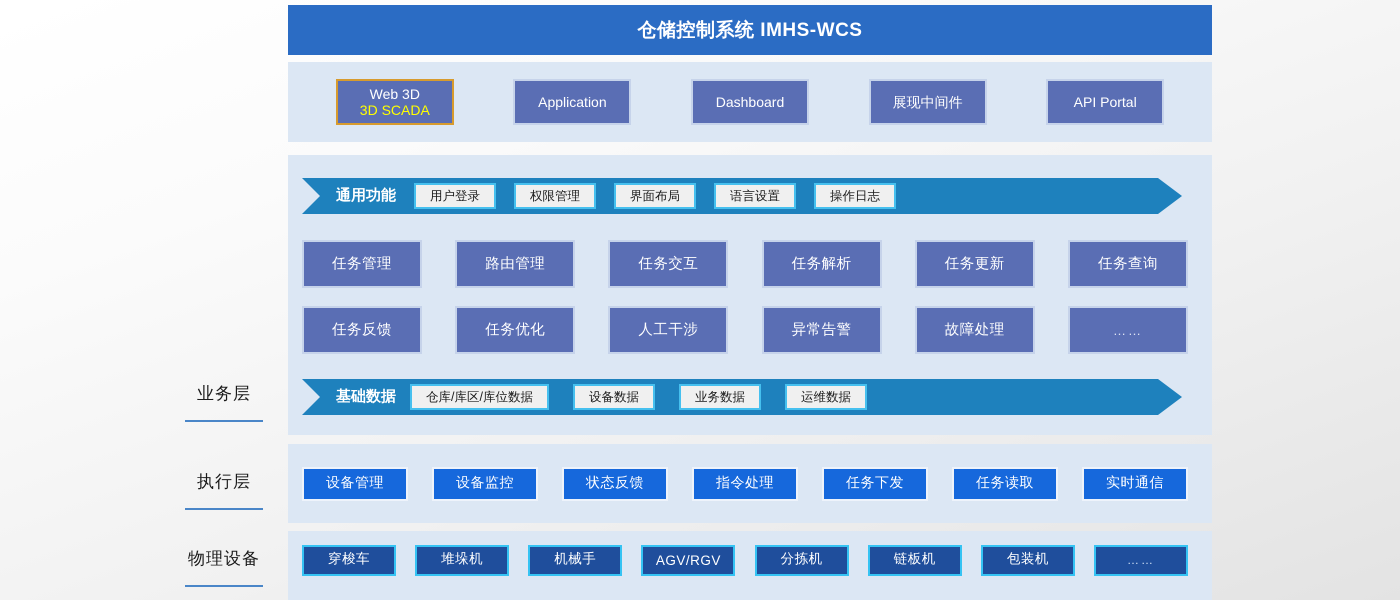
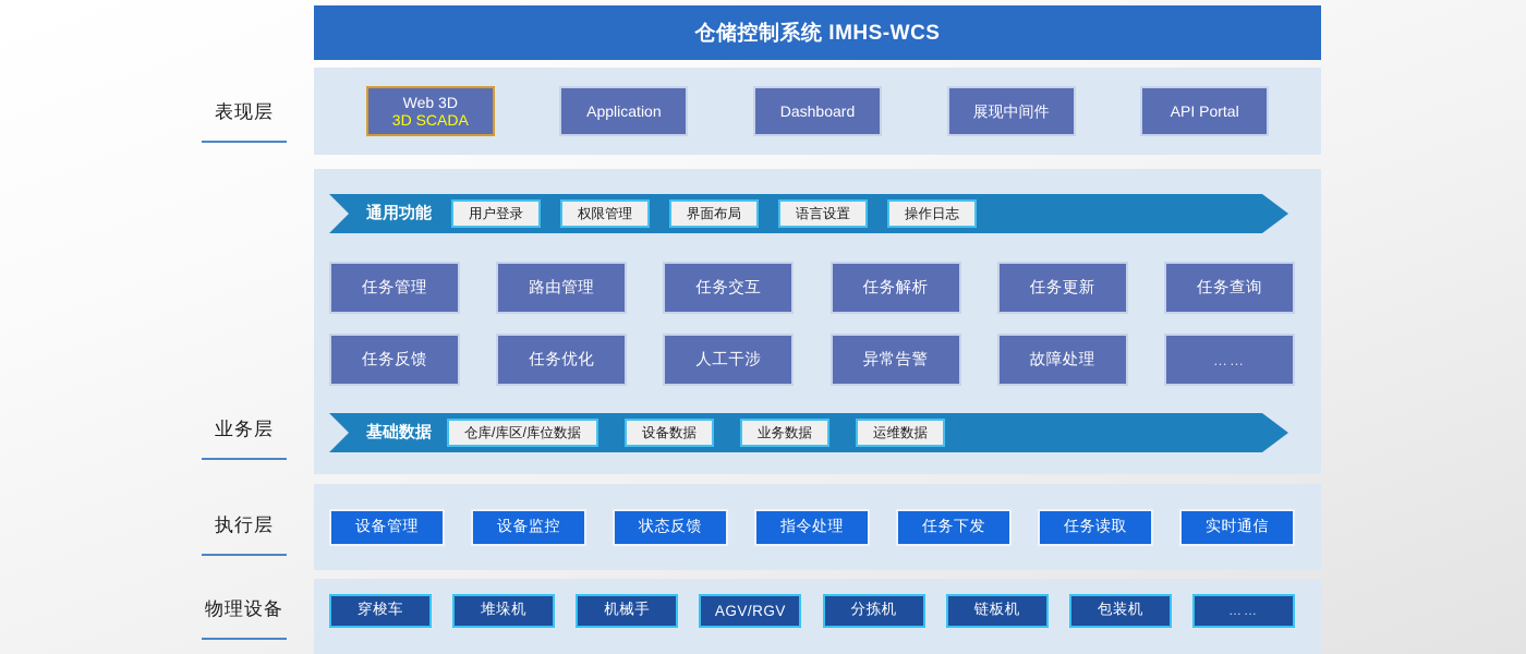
  仓储控制系统 IMHS-WCS
+ 表现层
  业务层
  执行层
  物理设备
  Web 3D
  3D SCADA
  Application
  Dashboard
  展现中间件
  API Portal
  通用功能
  用户登录
  权限管理
  界面布局
  语言设置
  操作日志
  任务管理
  路由管理
  任务交互
  任务解析
  任务更新
  任务查询
  任务反馈
  任务优化
  人工干涉
  异常告警
  故障处理
  ……
  基础数据
  仓库/库区/库位数据
  设备数据
  业务数据
  运维数据
  设备管理
  设备监控
  状态反馈
  指令处理
  任务下发
  任务读取
  实时通信
  穿梭车
  堆垛机
  机械手
  AGV/RGV
  分拣机
  链板机
  包装机
  ……
